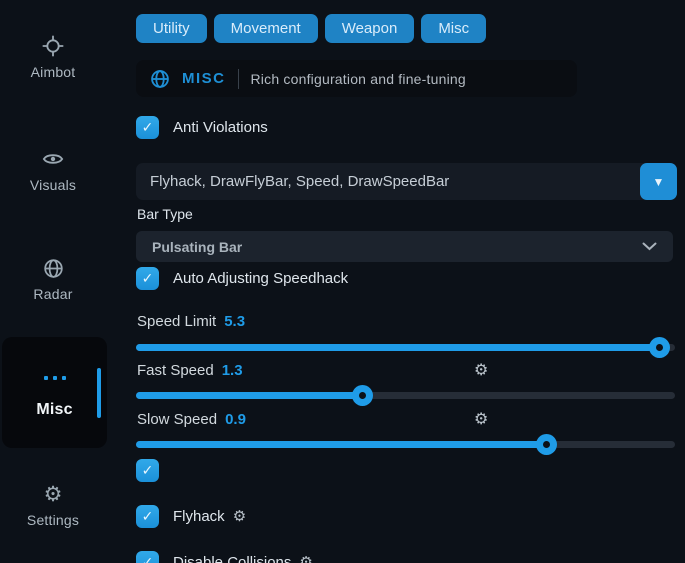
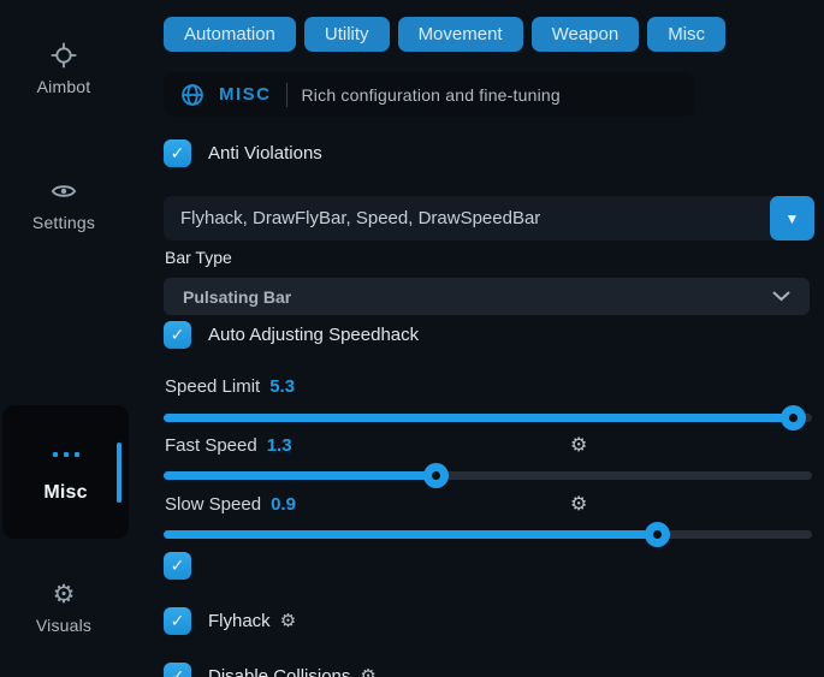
  Aimbot
- Visuals
+ Settings
- Radar
  Misc
  ⚙
- Settings
+ Visuals
+ Automation
  Utility
  Movement
  Weapon
  Misc
  MISC
  Rich configuration and fine-tuning
  ✓
  Anti Violations
  Flyhack, DrawFlyBar, Speed, DrawSpeedBar
  ▼
  Bar Type
  Pulsating Bar
  ✓
  Auto Adjusting Speedhack
  Speed Limit
  5.3
  Fast Speed
  1.3
  ⚙
  Slow Speed
  0.9
  ⚙
  ✓
  ✓
  Flyhack
  ⚙
  ⚙
